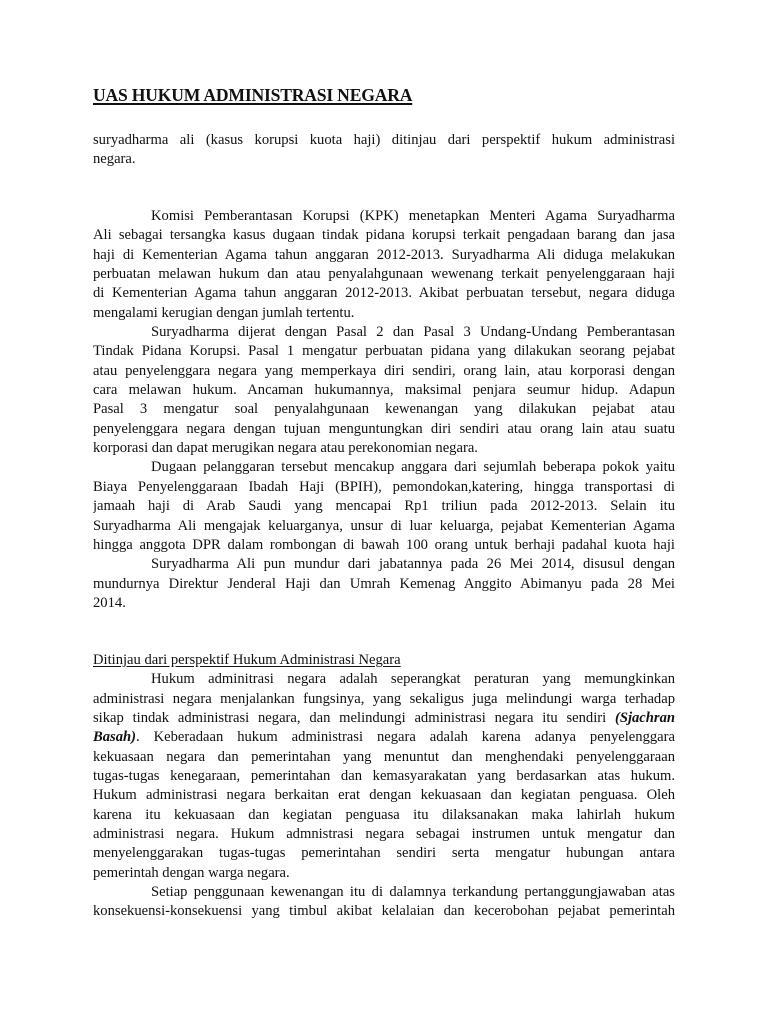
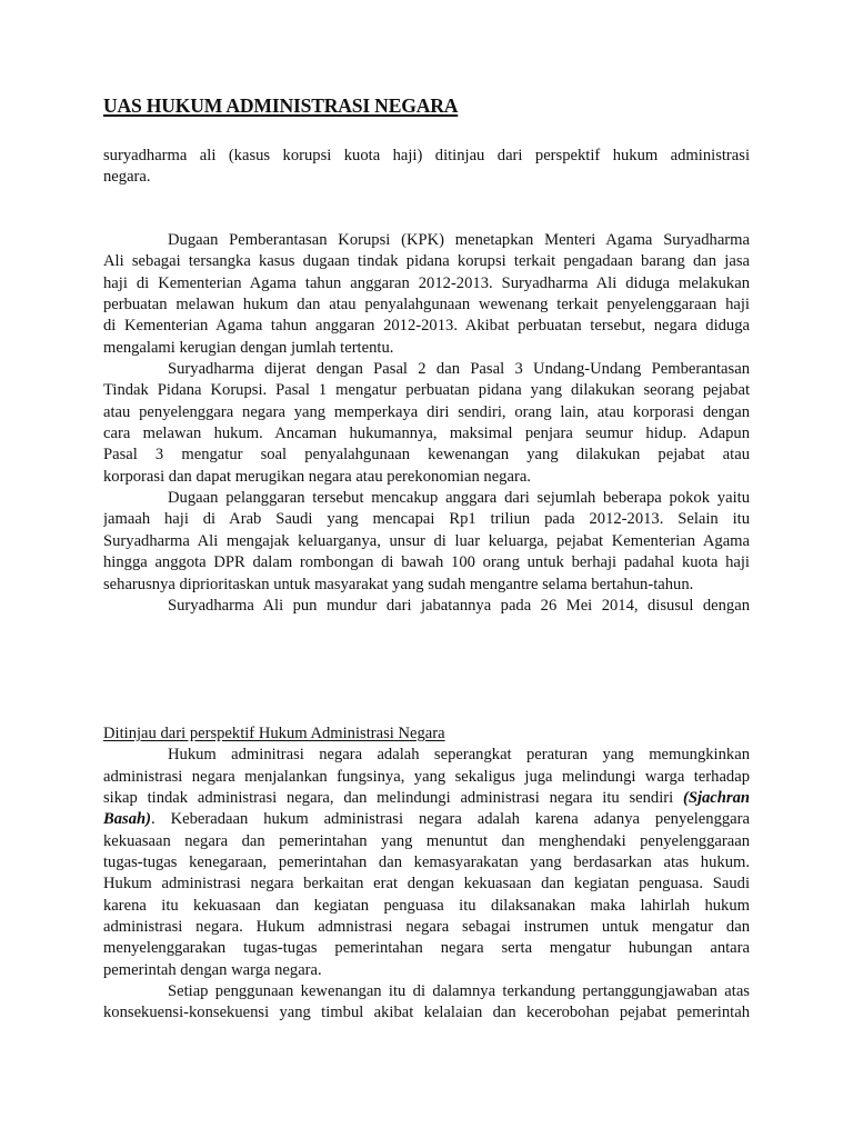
  UAS HUKUM ADMINISTRASI NEGARA
  suryadharma ali (kasus korupsi kuota haji) ditinjau dari perspektif hukum administrasi
  negara.
- Komisi Pemberantasan Korupsi (KPK) menetapkan Menteri Agama Suryadharma
+ Dugaan Pemberantasan Korupsi (KPK) menetapkan Menteri Agama Suryadharma
  Ali sebagai tersangka kasus dugaan tindak pidana korupsi terkait pengadaan barang dan jasa
  haji di Kementerian Agama tahun anggaran 2012-2013. Suryadharma Ali diduga melakukan
  perbuatan melawan hukum dan atau penyalahgunaan wewenang terkait penyelenggaraan haji
  di Kementerian Agama tahun anggaran 2012-2013. Akibat perbuatan tersebut, negara diduga
  mengalami kerugian dengan jumlah tertentu.
  Suryadharma dijerat dengan Pasal 2 dan Pasal 3 Undang-Undang Pemberantasan
  Tindak Pidana Korupsi. Pasal 1 mengatur perbuatan pidana yang dilakukan seorang pejabat
  atau penyelenggara negara yang memperkaya diri sendiri, orang lain, atau korporasi dengan
  cara melawan hukum. Ancaman hukumannya, maksimal penjara seumur hidup. Adapun
  Pasal 3 mengatur soal penyalahgunaan kewenangan yang dilakukan pejabat atau
- penyelenggara negara dengan tujuan menguntungkan diri sendiri atau orang lain atau suatu
  korporasi dan dapat merugikan negara atau perekonomian negara.
  Dugaan pelanggaran tersebut mencakup anggara dari sejumlah beberapa pokok yaitu
- Biaya Penyelenggaraan Ibadah Haji (BPIH), pemondokan,katering, hingga transportasi di
  jamaah haji di Arab Saudi yang mencapai Rp1 triliun pada 2012-2013. Selain itu
  Suryadharma Ali mengajak keluarganya, unsur di luar keluarga, pejabat Kementerian Agama
  hingga anggota DPR dalam rombongan di bawah 100 orang untuk berhaji padahal kuota haji
+ seharusnya diprioritaskan untuk masyarakat yang sudah mengantre selama bertahun-tahun.
  Suryadharma Ali pun mundur dari jabatannya pada 26 Mei 2014, disusul dengan
- mundurnya Direktur Jenderal Haji dan Umrah Kemenag Anggito Abimanyu pada 28 Mei
- 2014.
  Ditinjau dari perspektif Hukum Administrasi Negara
  Hukum adminitrasi negara adalah seperangkat peraturan yang memungkinkan
  administrasi negara menjalankan fungsinya, yang sekaligus juga melindungi warga terhadap
  sikap tindak administrasi negara, dan melindungi administrasi negara itu sendiri (Sjachran
  Basah). Keberadaan hukum administrasi negara adalah karena adanya penyelenggara
  kekuasaan negara dan pemerintahan yang menuntut dan menghendaki penyelenggaraan
  tugas-tugas kenegaraan, pemerintahan dan kemasyarakatan yang berdasarkan atas hukum.
- Hukum administrasi negara berkaitan erat dengan kekuasaan dan kegiatan penguasa. Oleh
+ Hukum administrasi negara berkaitan erat dengan kekuasaan dan kegiatan penguasa. Saudi
  karena itu kekuasaan dan kegiatan penguasa itu dilaksanakan maka lahirlah hukum
  administrasi negara. Hukum admnistrasi negara sebagai instrumen untuk mengatur dan
- menyelenggarakan tugas-tugas pemerintahan sendiri serta mengatur hubungan antara
+ menyelenggarakan tugas-tugas pemerintahan negara serta mengatur hubungan antara
  pemerintah dengan warga negara.
  Setiap penggunaan kewenangan itu di dalamnya terkandung pertanggungjawaban atas
  konsekuensi-konsekuensi yang timbul akibat kelalaian dan kecerobohan pejabat pemerintah
